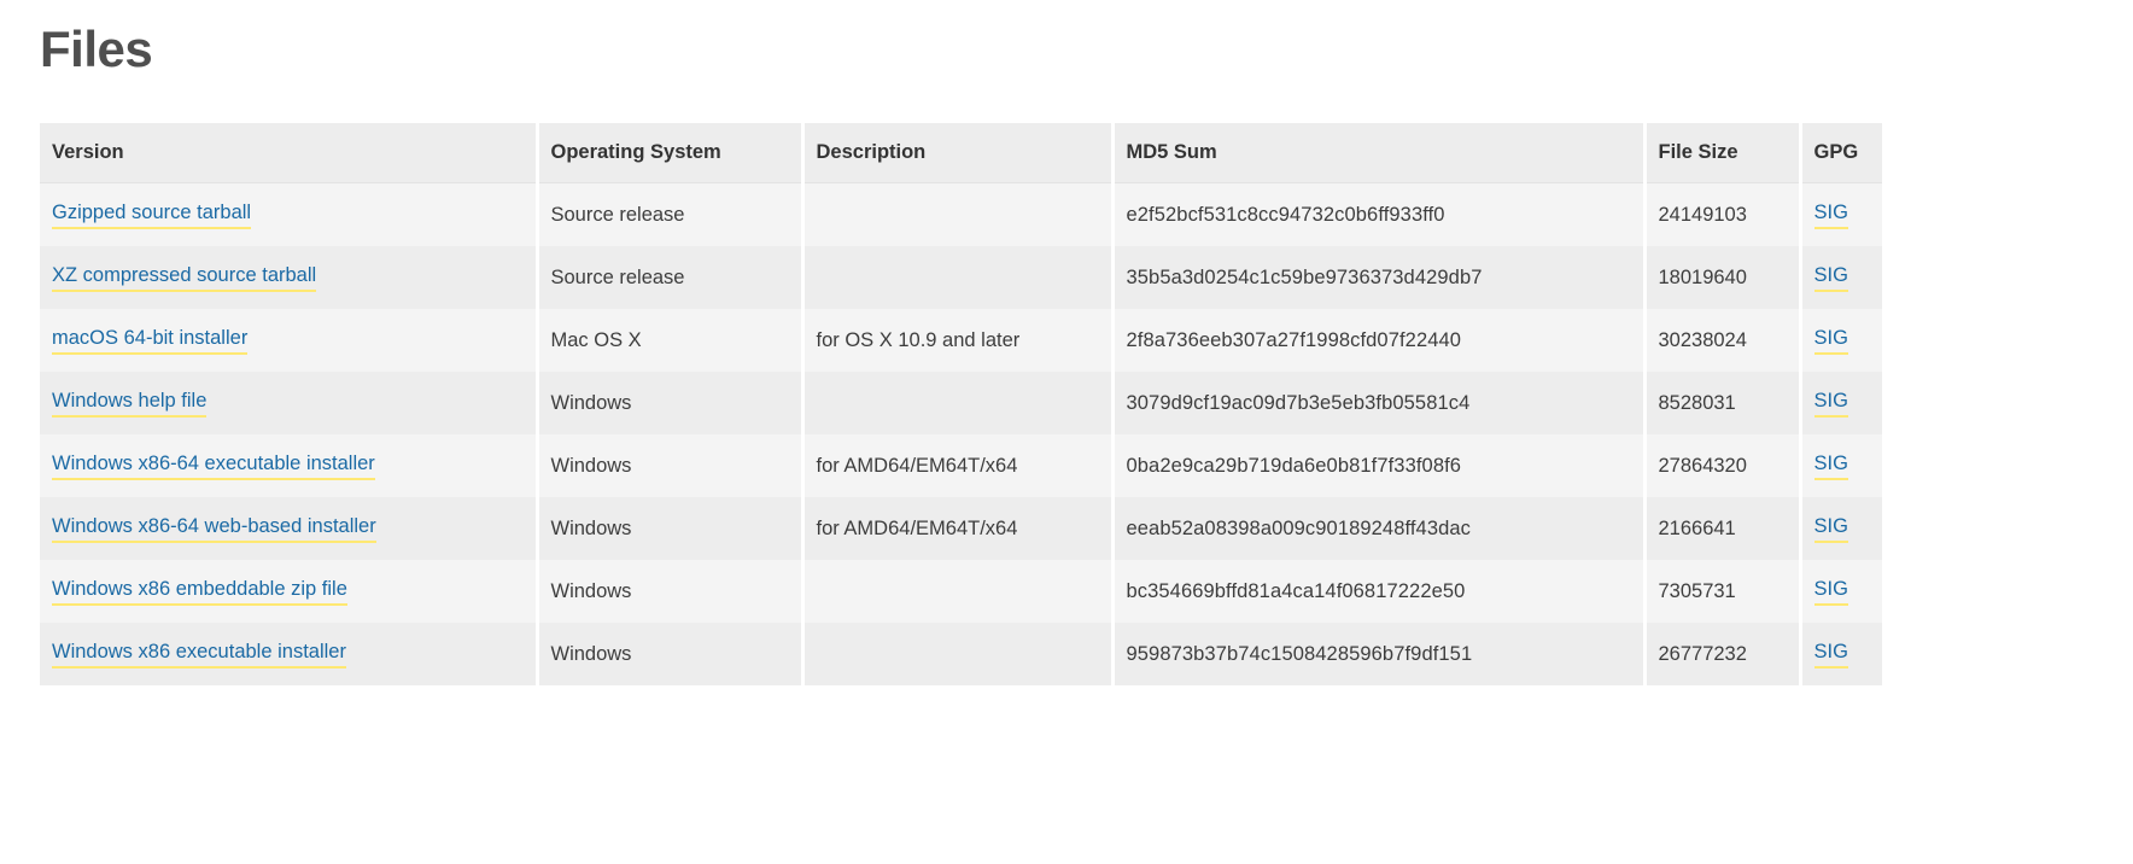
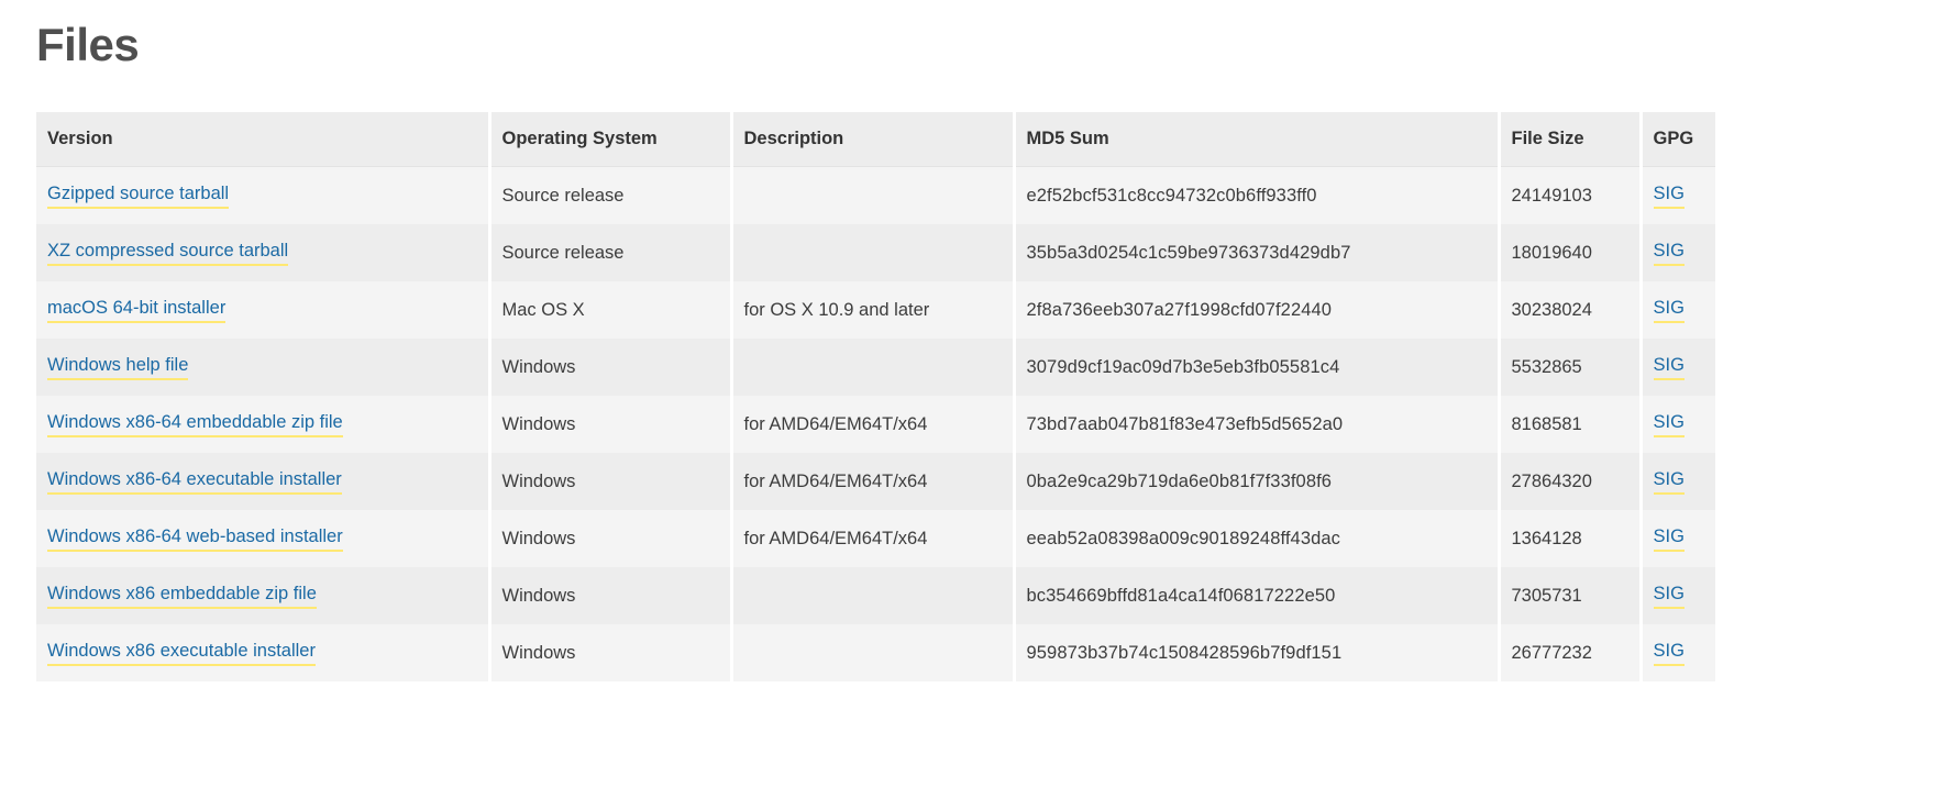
  Files
  Version	Operating System	Description	MD5 Sum	File Size	GPG
  Gzipped source tarball	Source release		e2f52bcf531c8cc94732c0b6ff933ff0	24149103	SIG
  XZ compressed source tarball	Source release		35b5a3d0254c1c59be9736373d429db7	18019640	SIG
  macOS 64-bit installer	Mac OS X	for OS X 10.9 and later	2f8a736eeb307a27f1998cfd07f22440	30238024	SIG
- Windows help file	Windows		3079d9cf19ac09d7b3e5eb3fb05581c4	8528031	SIG
+ Windows help file	Windows		3079d9cf19ac09d7b3e5eb3fb05581c4	5532865	SIG
+ Windows x86-64 embeddable zip file	Windows	for AMD64/EM64T/x64	73bd7aab047b81f83e473efb5d5652a0	8168581	SIG
  Windows x86-64 executable installer	Windows	for AMD64/EM64T/x64	0ba2e9ca29b719da6e0b81f7f33f08f6	27864320	SIG
- Windows x86-64 web-based installer	Windows	for AMD64/EM64T/x64	eeab52a08398a009c90189248ff43dac	2166641	SIG
+ Windows x86-64 web-based installer	Windows	for AMD64/EM64T/x64	eeab52a08398a009c90189248ff43dac	1364128	SIG
  Windows x86 embeddable zip file	Windows		bc354669bffd81a4ca14f06817222e50	7305731	SIG
  Windows x86 executable installer	Windows		959873b37b74c1508428596b7f9df151	26777232	SIG
